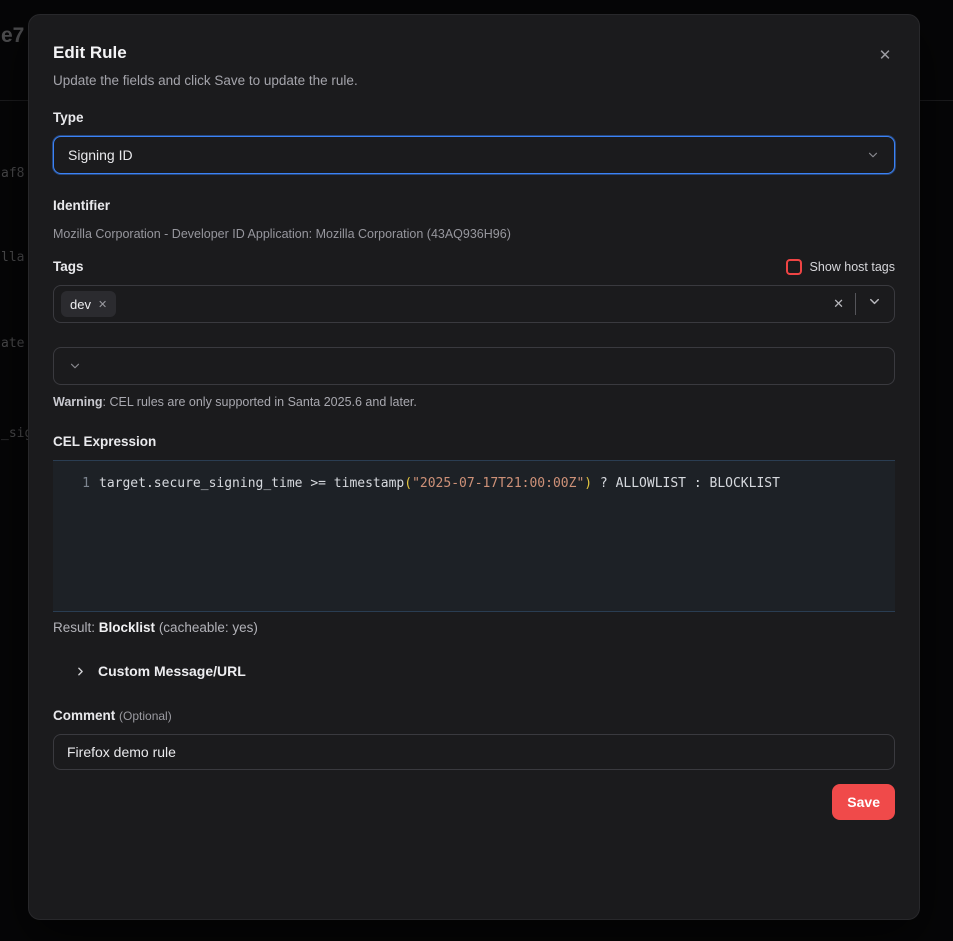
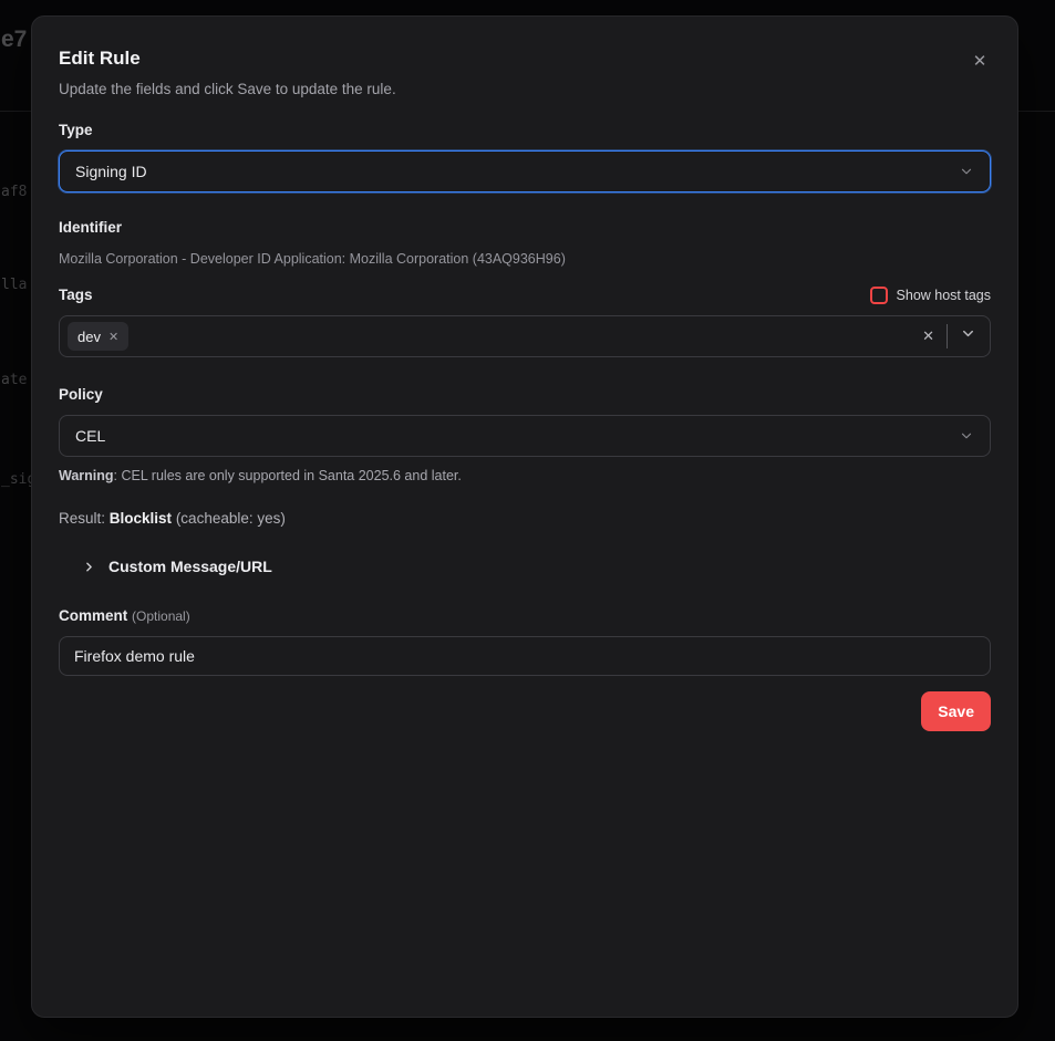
  e7
  af8
  lla
  ate
  _si
  ✕
  Edit Rule
  Update the fields and click Save to update the rule.
  Type
  Signing ID
  Identifier
  Mozilla Corporation - Developer ID Application: Mozilla Corporation (43AQ936H96)
  Tags
  Show host tags
  dev
  ✕
  ✕
+ Policy
+ CEL
  Warning: CEL rules are only supported in Santa 2025.6 and later.
- CEL Expression
- 1
- target.secure_signing_time >= timestamp("2025-07-17T21:00:00Z") ? ALLOWLIST : BLOCKLIST
  Result: Blocklist (cacheable: yes)
  Custom Message/URL
  Comment (Optional)
  Firefox demo rule
  Save
